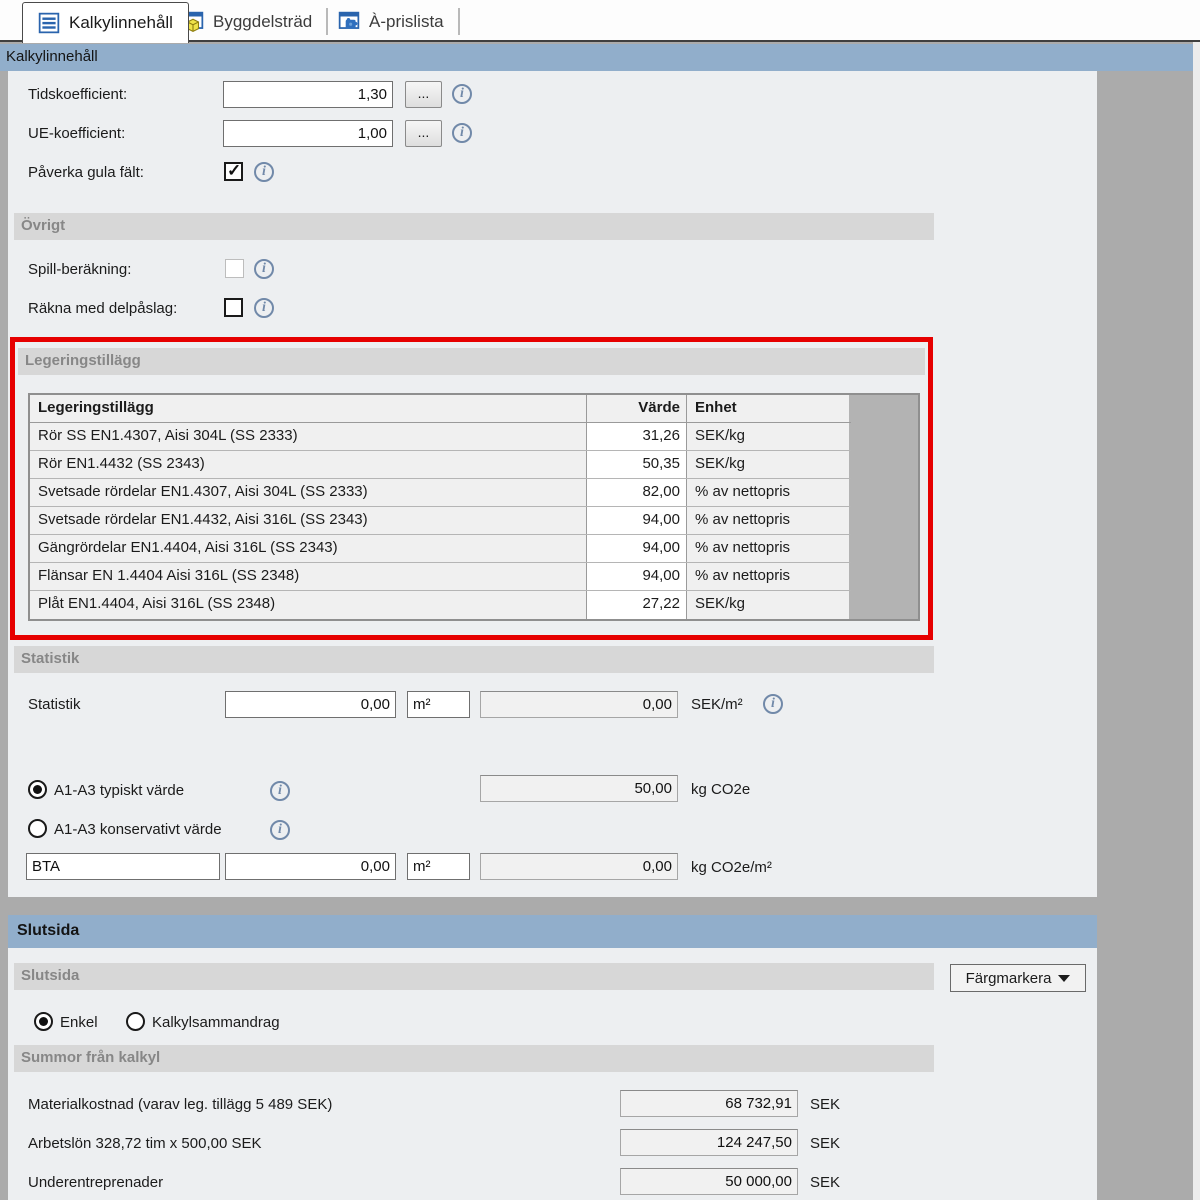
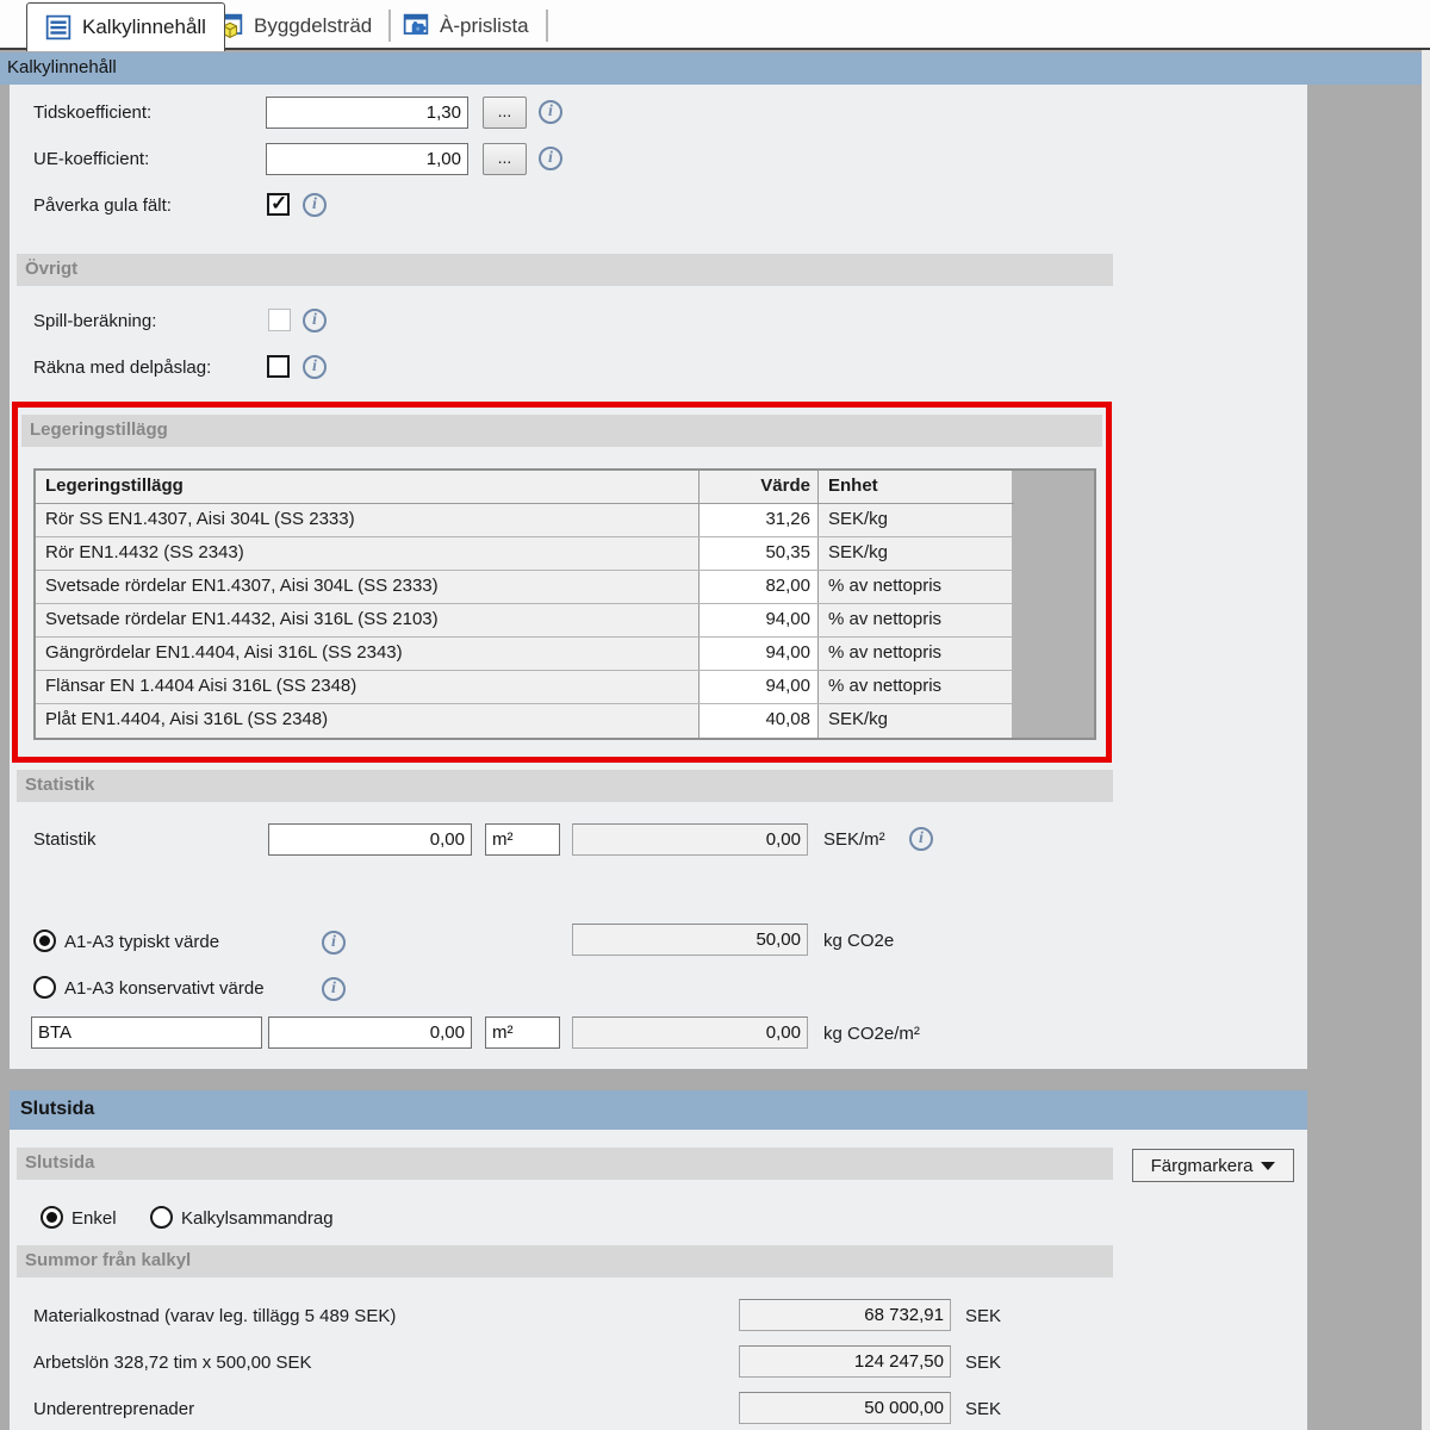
  Kalkylinnehåll
  Byggdelsträd
  À-prislista
  Kalkylinnehåll
  Tidskoefficient:
  1,30
  ...
  UE-koefficient:
  1,00
  ...
  Påverka gula fält:
  Övrigt
  Spill-beräkning:
  Räkna med delpåslag:
  Legeringstillägg
  Legeringstillägg
  Värde
  Enhet
  Rör SS EN1.4307, Aisi 304L (SS 2333)
  31,26
  SEK/kg
  Rör EN1.4432 (SS 2343)
  50,35
  SEK/kg
  Svetsade rördelar EN1.4307, Aisi 304L (SS 2333)
  82,00
  % av nettopris
- Svetsade rördelar EN1.4432, Aisi 316L (SS 2343)
+ Svetsade rördelar EN1.4432, Aisi 316L (SS 2103)
  94,00
  % av nettopris
  Gängrördelar EN1.4404, Aisi 316L (SS 2343)
  94,00
  % av nettopris
  Flänsar EN 1.4404 Aisi 316L (SS 2348)
  94,00
  % av nettopris
  Plåt EN1.4404, Aisi 316L (SS 2348)
- 27,22
+ 40,08
  SEK/kg
  Statistik
  Statistik
  0,00
  m²
  0,00
  SEK/m²
  A1-A3 typiskt värde
  50,00
  kg CO2e
  A1-A3 konservativt värde
  BTA
  0,00
  m²
  0,00
  kg CO2e/m²
  Slutsida
  Slutsida
  Färgmarkera
  Enkel
  Kalkylsammandrag
  Summor från kalkyl
  Materialkostnad (varav leg. tillägg 5 489 SEK)
  68 732,91
  SEK
  Arbetslön 328,72 tim x 500,00 SEK
  124 247,50
  SEK
  Underentreprenader
  50 000,00
  SEK
